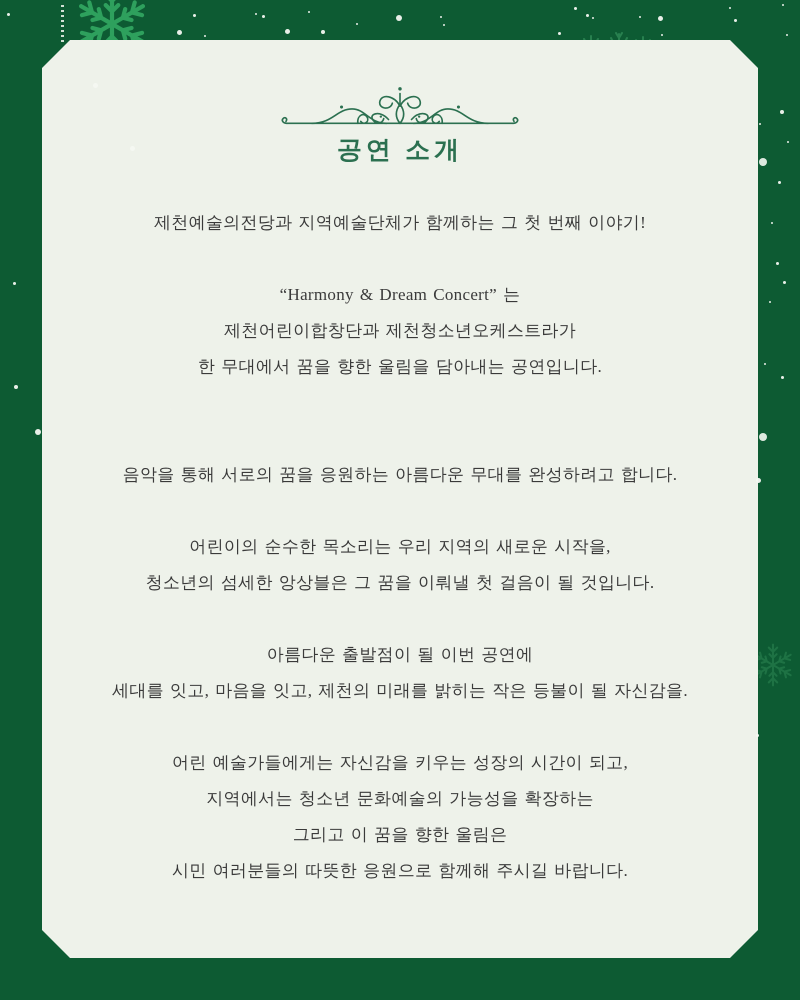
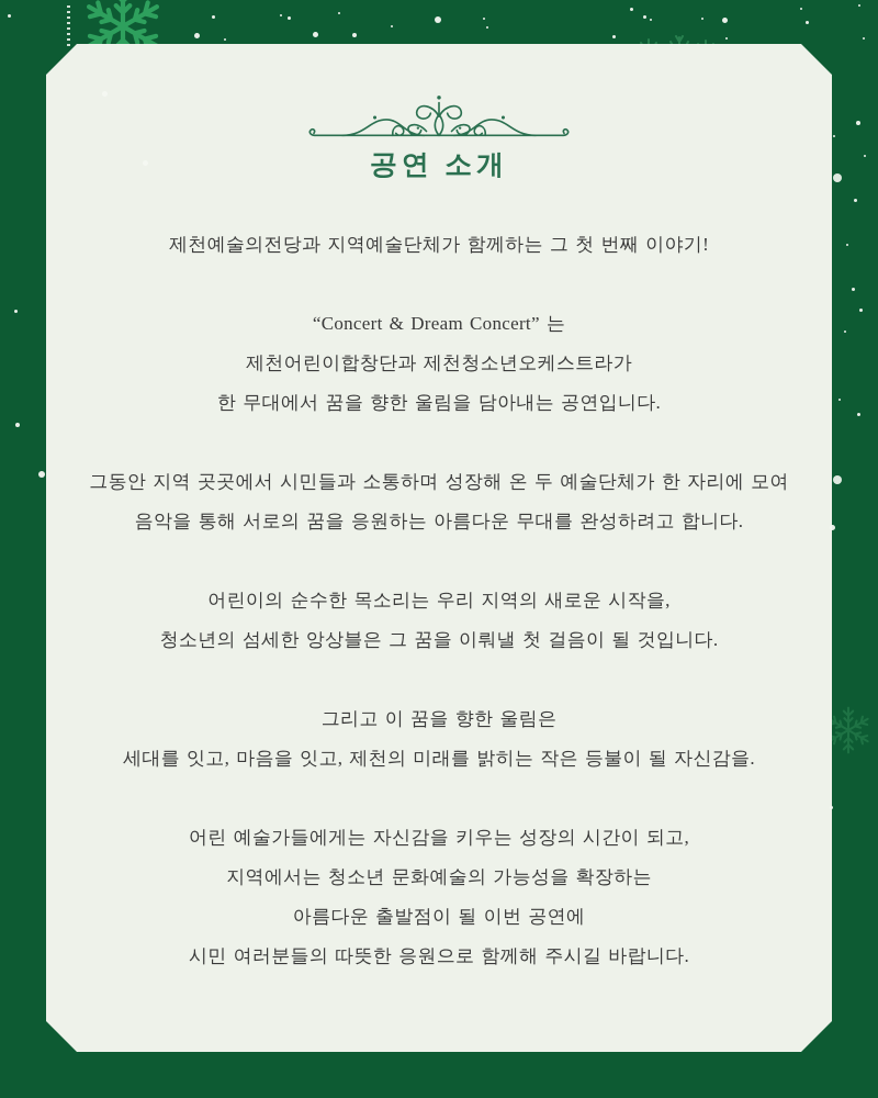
  공연 소개
  제천예술의전당과 지역예술단체가 함께하는 그 첫 번째 이야기!
- “Harmony & Dream Concert” 는
+ “Concert & Dream Concert” 는
  제천어린이합창단과 제천청소년오케스트라가
  한 무대에서 꿈을 향한 울림을 담아내는 공연입니다.
+ 그동안 지역 곳곳에서 시민들과 소통하며 성장해 온 두 예술단체가 한 자리에 모여
  음악을 통해 서로의 꿈을 응원하는 아름다운 무대를 완성하려고 합니다.
  어린이의 순수한 목소리는 우리 지역의 새로운 시작을,
  청소년의 섬세한 앙상블은 그 꿈을 이뤄낼 첫 걸음이 될 것입니다.
- 아름다운 출발점이 될 이번 공연에
+ 그리고 이 꿈을 향한 울림은
  세대를 잇고, 마음을 잇고, 제천의 미래를 밝히는 작은 등불이 될 자신감을.
  어린 예술가들에게는 자신감을 키우는 성장의 시간이 되고,
  지역에서는 청소년 문화예술의 가능성을 확장하는
- 그리고 이 꿈을 향한 울림은
+ 아름다운 출발점이 될 이번 공연에
  시민 여러분들의 따뜻한 응원으로 함께해 주시길 바랍니다.
